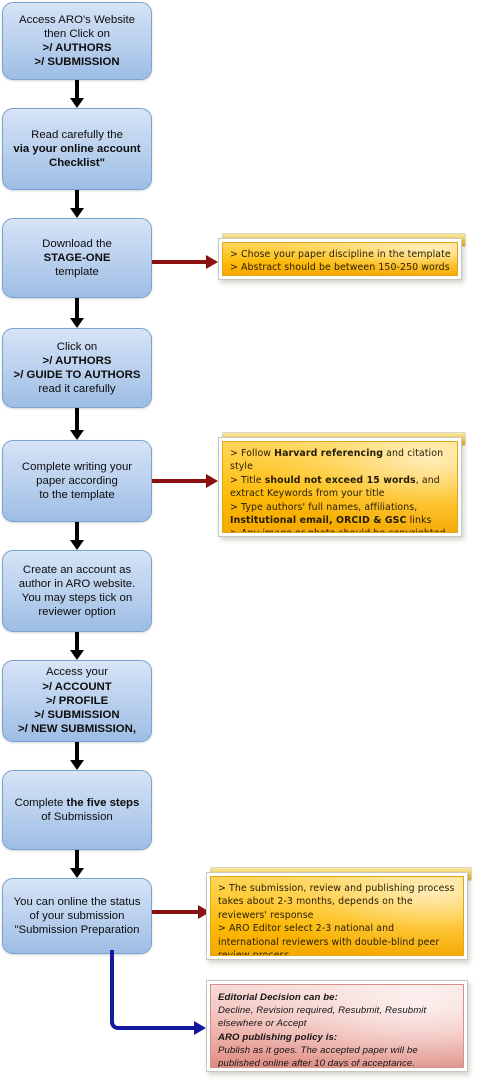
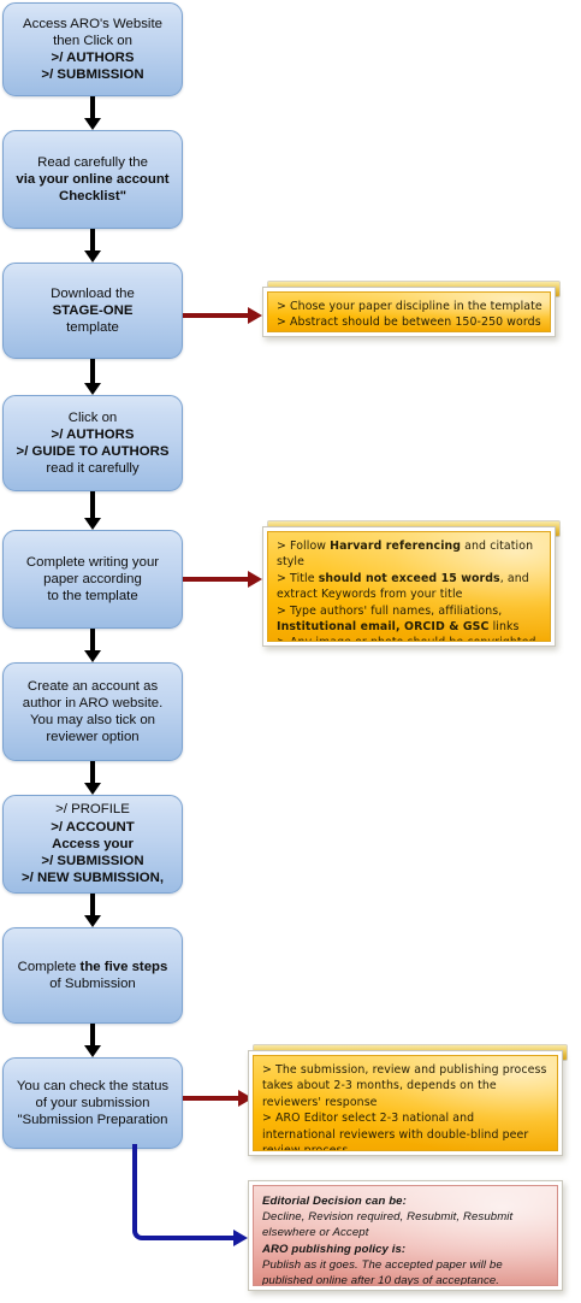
  Access ARO's Website
  then Click on
  >/ AUTHORS
  >/ SUBMISSION
  Read carefully the
  via your online account
  Checklist"
  Download the
  STAGE-ONE
  template
  Click on
  >/ AUTHORS
  >/ GUIDE TO AUTHORS
  read it carefully
  Complete writing your
  paper according
  to the template
  Create an account as
  author in ARO website.
- You may steps tick on
+ You may also tick on
  reviewer option
- Access your
+ >/ PROFILE
  >/ ACCOUNT
- >/ PROFILE
+ Access your
  >/ SUBMISSION
  >/ NEW SUBMISSION,
  Complete the five steps
  of Submission
- You can online the status
+ You can check the status
  of your submission
  "Submission Preparation
  > Chose your paper discipline in the template
  > Abstract should be between 150-250 words
  > Follow Harvard referencing and citation style
  > Title should not exceed 15 words, and extract Keywords from your title
  > Type authors' full names, affiliations, Institutional email, ORCID & GSC links
  > The submission, review and publishing process takes about 2-3 months, depends on the reviewers' response
  > ARO Editor select 2-3 national and international reviewers with double-blind peer review process
  Editorial Decision can be:
  Decline, Revision required, Resubmit, Resubmit elsewhere or Accept
  ARO publishing policy is:
  Publish as it goes. The accepted paper will be published online after 10 days of acceptance.
